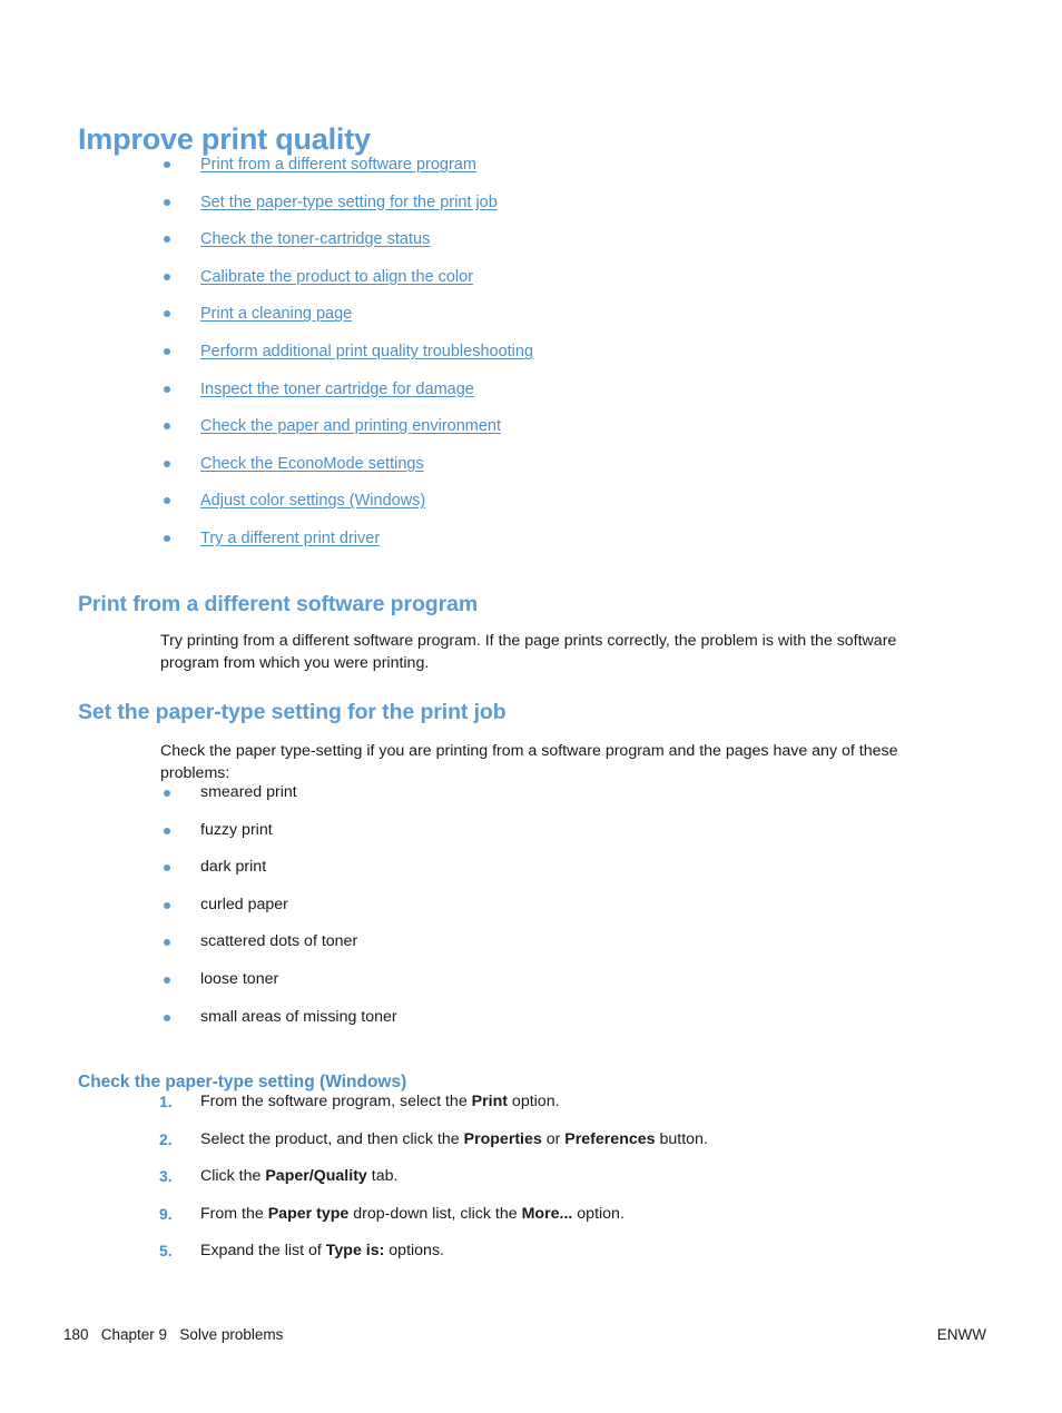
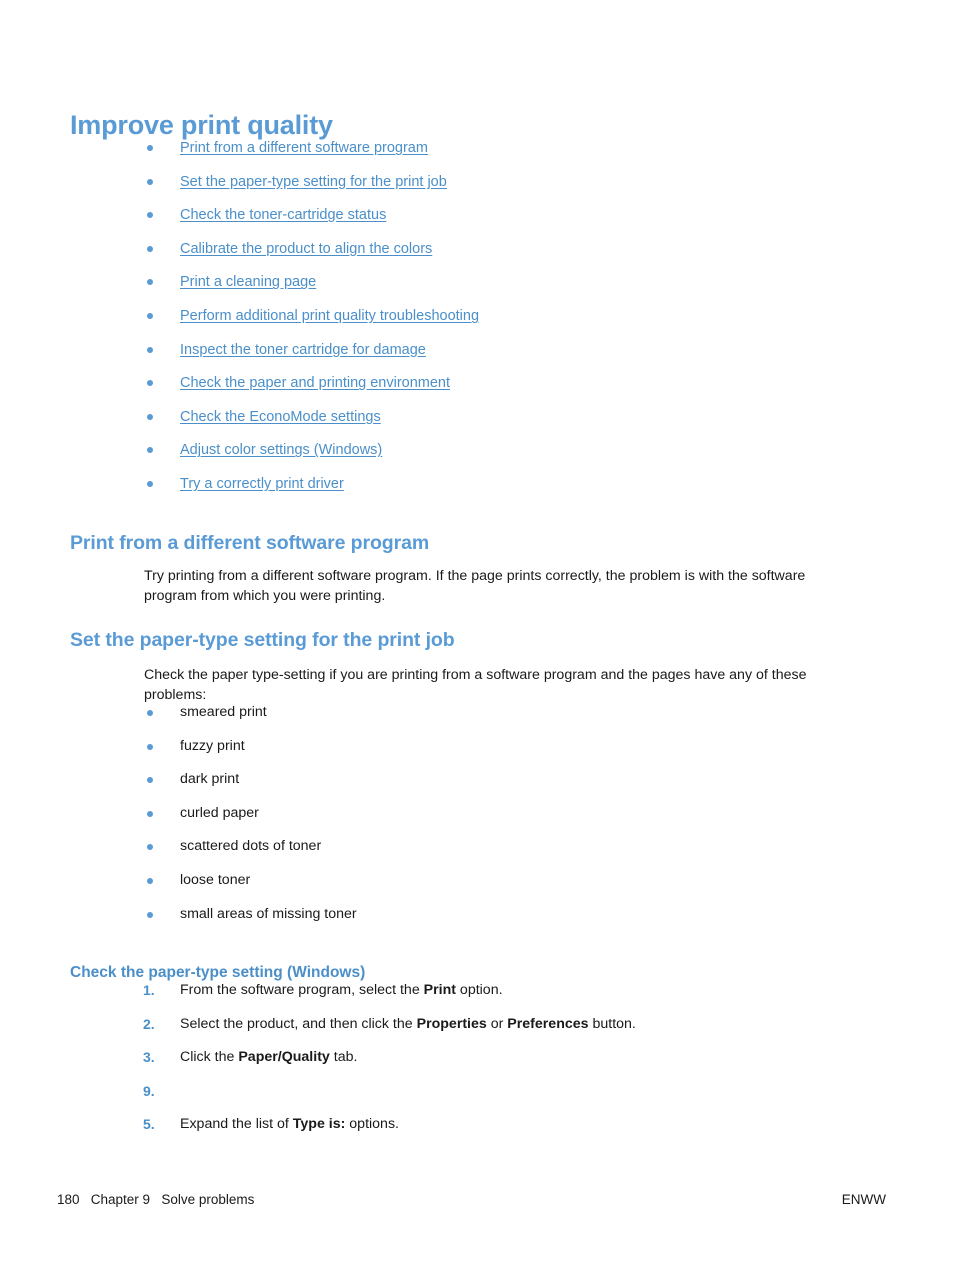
  Improve print quality
  Print from a different software program
  Set the paper-type setting for the print job
  Check the toner-cartridge status
- Calibrate the product to align the color
+ Calibrate the product to align the colors
  Print a cleaning page
  Perform additional print quality troubleshooting
  Inspect the toner cartridge for damage
  Check the paper and printing environment
  Check the EconoMode settings
  Adjust color settings (Windows)
- Try a different print driver
+ Try a correctly print driver
  Print from a different software program
  Try printing from a different software program. If the page prints correctly, the problem is with the software program from which you were printing.
  Set the paper-type setting for the print job
  Check the paper type-setting if you are printing from a software program and the pages have any of these problems:
  smeared print
  fuzzy print
  dark print
  curled paper
  scattered dots of toner
  loose toner
  small areas of missing toner
  Check the paper-type setting (Windows)
  1.
  From the software program, select the Print option.
  2.
  Select the product, and then click the Properties or Preferences button.
  3.
  Click the Paper/Quality tab.
  9.
- From the Paper type drop-down list, click the More... option.
  5.
  Expand the list of Type is: options.
  180 Chapter 9 Solve problems
  ENWW
